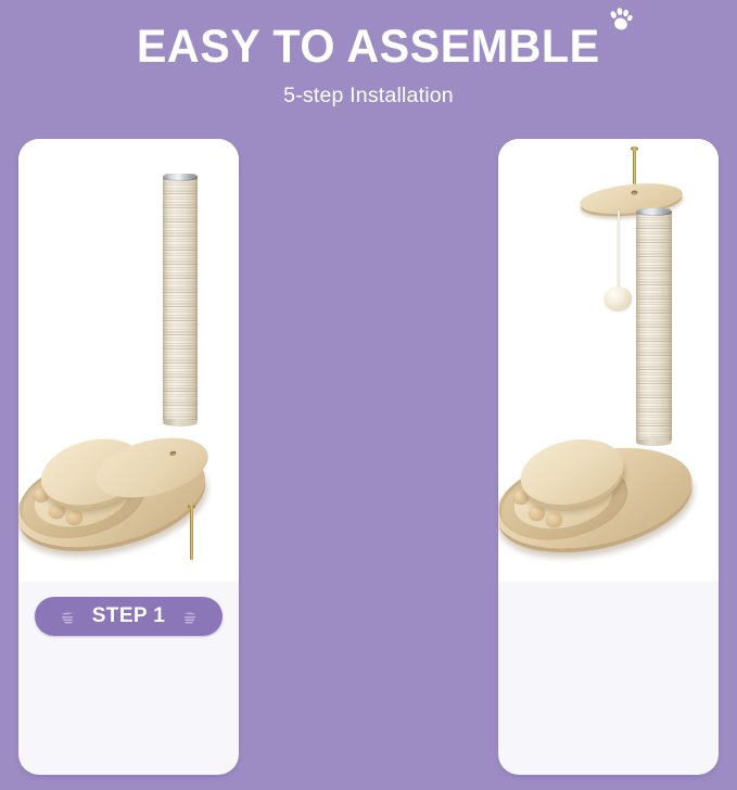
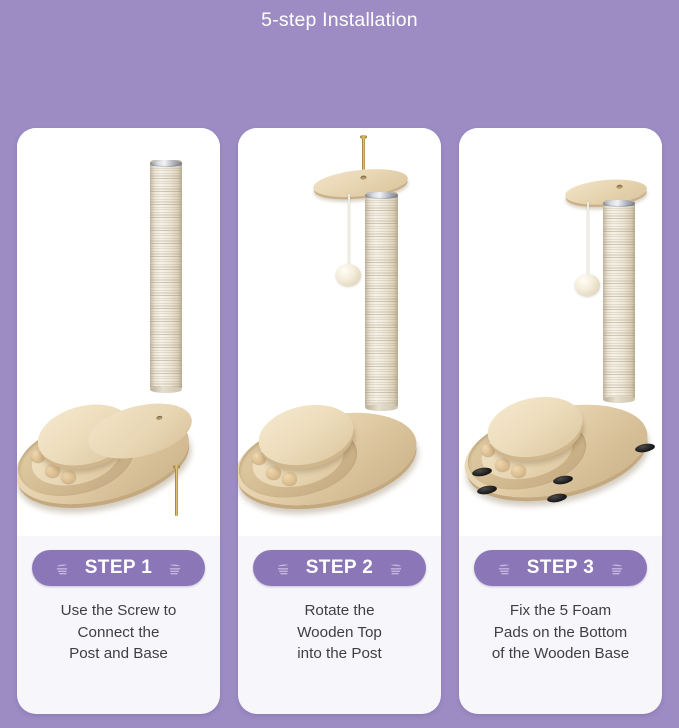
- EASY TO ASSEMBLE
  5-step Installation
  STEP 1
+ Use the Screw to
+ Connect the
+ Post and Base
+ STEP 2
+ Rotate the
+ Wooden Top
+ into the Post
+ STEP 3
+ Fix the 5 Foam
+ Pads on the Bottom
+ of the Wooden Base
